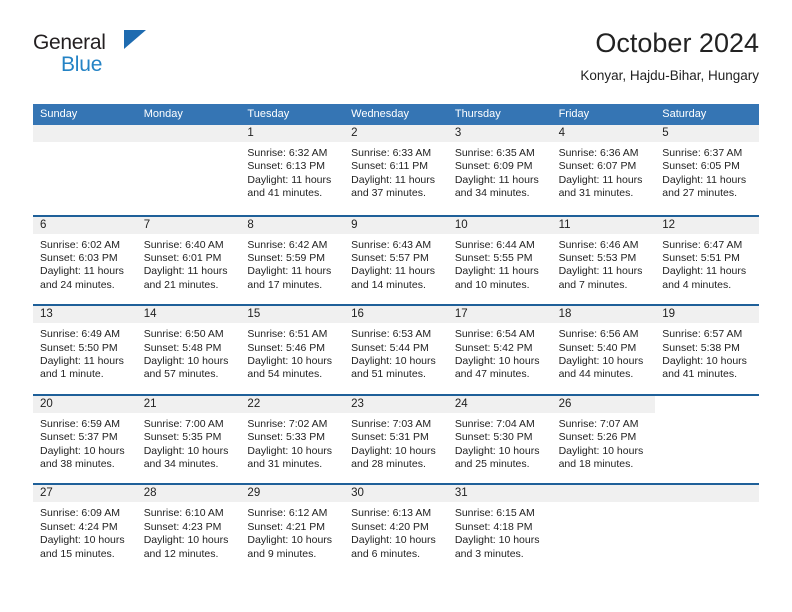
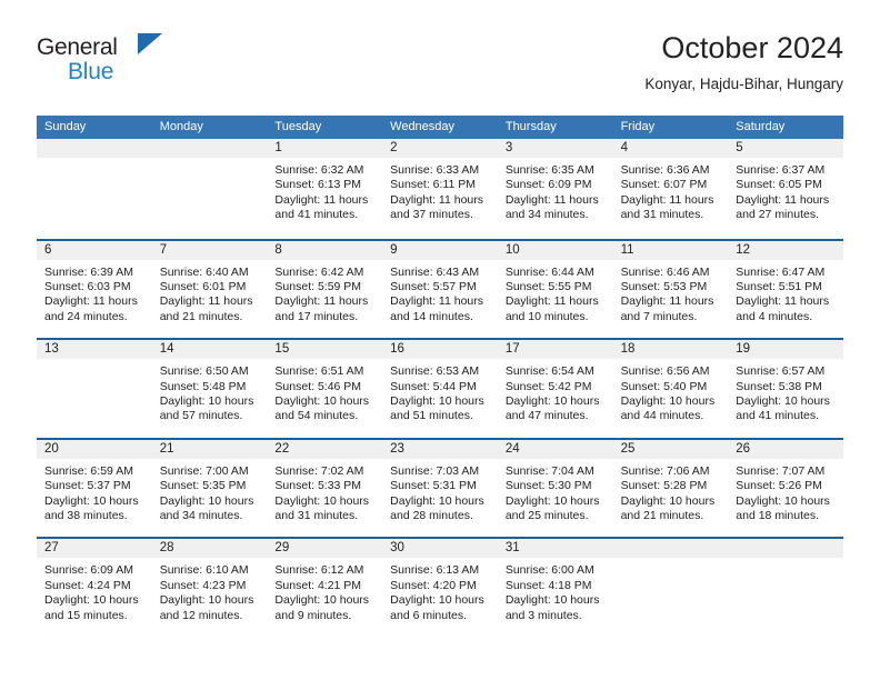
  General
  Blue
  October 2024
  Konyar, Hajdu-Bihar, Hungary
  Sunday
  Monday
  Tuesday
  Wednesday
  Thursday
  Friday
  Saturday
  1
  Sunrise: 6:32 AM
  Sunset: 6:13 PM
  Daylight: 11 hours and 41 minutes.
  2
  Sunrise: 6:33 AM
  Sunset: 6:11 PM
  Daylight: 11 hours and 37 minutes.
  3
  Sunrise: 6:35 AM
  Sunset: 6:09 PM
  Daylight: 11 hours and 34 minutes.
  4
  Sunrise: 6:36 AM
  Sunset: 6:07 PM
  Daylight: 11 hours and 31 minutes.
  5
  Sunrise: 6:37 AM
  Sunset: 6:05 PM
  Daylight: 11 hours and 27 minutes.
  6
- Sunrise: 6:02 AM
+ Sunrise: 6:39 AM
  Sunset: 6:03 PM
  Daylight: 11 hours and 24 minutes.
  7
  Sunrise: 6:40 AM
  Sunset: 6:01 PM
  Daylight: 11 hours and 21 minutes.
  8
  Sunrise: 6:42 AM
  Sunset: 5:59 PM
  Daylight: 11 hours and 17 minutes.
  9
  Sunrise: 6:43 AM
  Sunset: 5:57 PM
  Daylight: 11 hours and 14 minutes.
  10
  Sunrise: 6:44 AM
  Sunset: 5:55 PM
  Daylight: 11 hours and 10 minutes.
  11
  Sunrise: 6:46 AM
  Sunset: 5:53 PM
  Daylight: 11 hours and 7 minutes.
  12
  Sunrise: 6:47 AM
  Sunset: 5:51 PM
  Daylight: 11 hours and 4 minutes.
  13
- Sunrise: 6:49 AM
- Sunset: 5:50 PM
- Daylight: 11 hours and 1 minute.
  14
  Sunrise: 6:50 AM
  Sunset: 5:48 PM
  Daylight: 10 hours and 57 minutes.
  15
  Sunrise: 6:51 AM
  Sunset: 5:46 PM
  Daylight: 10 hours and 54 minutes.
  16
  Sunrise: 6:53 AM
  Sunset: 5:44 PM
  Daylight: 10 hours and 51 minutes.
  17
  Sunrise: 6:54 AM
  Sunset: 5:42 PM
  Daylight: 10 hours and 47 minutes.
  18
  Sunrise: 6:56 AM
  Sunset: 5:40 PM
  Daylight: 10 hours and 44 minutes.
  19
  Sunrise: 6:57 AM
  Sunset: 5:38 PM
  Daylight: 10 hours and 41 minutes.
  20
  Sunrise: 6:59 AM
  Sunset: 5:37 PM
  Daylight: 10 hours and 38 minutes.
  21
  Sunrise: 7:00 AM
  Sunset: 5:35 PM
  Daylight: 10 hours and 34 minutes.
  22
  Sunrise: 7:02 AM
  Sunset: 5:33 PM
  Daylight: 10 hours and 31 minutes.
  23
  Sunrise: 7:03 AM
  Sunset: 5:31 PM
  Daylight: 10 hours and 28 minutes.
  24
  Sunrise: 7:04 AM
  Sunset: 5:30 PM
  Daylight: 10 hours and 25 minutes.
+ 25
+ Sunrise: 7:06 AM
+ Sunset: 5:28 PM
+ Daylight: 10 hours and 21 minutes.
  26
  Sunrise: 7:07 AM
  Sunset: 5:26 PM
  Daylight: 10 hours and 18 minutes.
  27
  Sunrise: 6:09 AM
  Sunset: 4:24 PM
  Daylight: 10 hours and 15 minutes.
  28
  Sunrise: 6:10 AM
  Sunset: 4:23 PM
  Daylight: 10 hours and 12 minutes.
  29
  Sunrise: 6:12 AM
  Sunset: 4:21 PM
  Daylight: 10 hours and 9 minutes.
  30
  Sunrise: 6:13 AM
  Sunset: 4:20 PM
  Daylight: 10 hours and 6 minutes.
  31
- Sunrise: 6:15 AM
+ Sunrise: 6:00 AM
  Sunset: 4:18 PM
  Daylight: 10 hours and 3 minutes.
